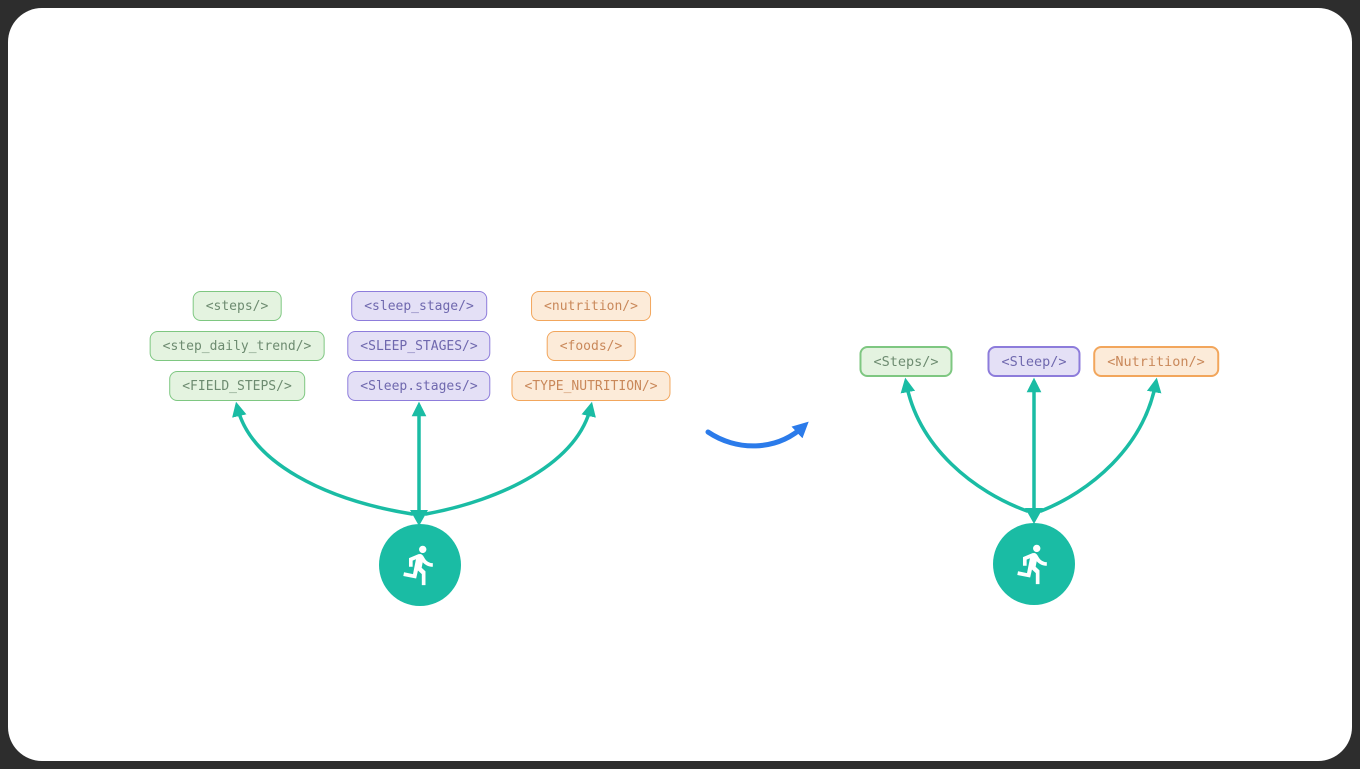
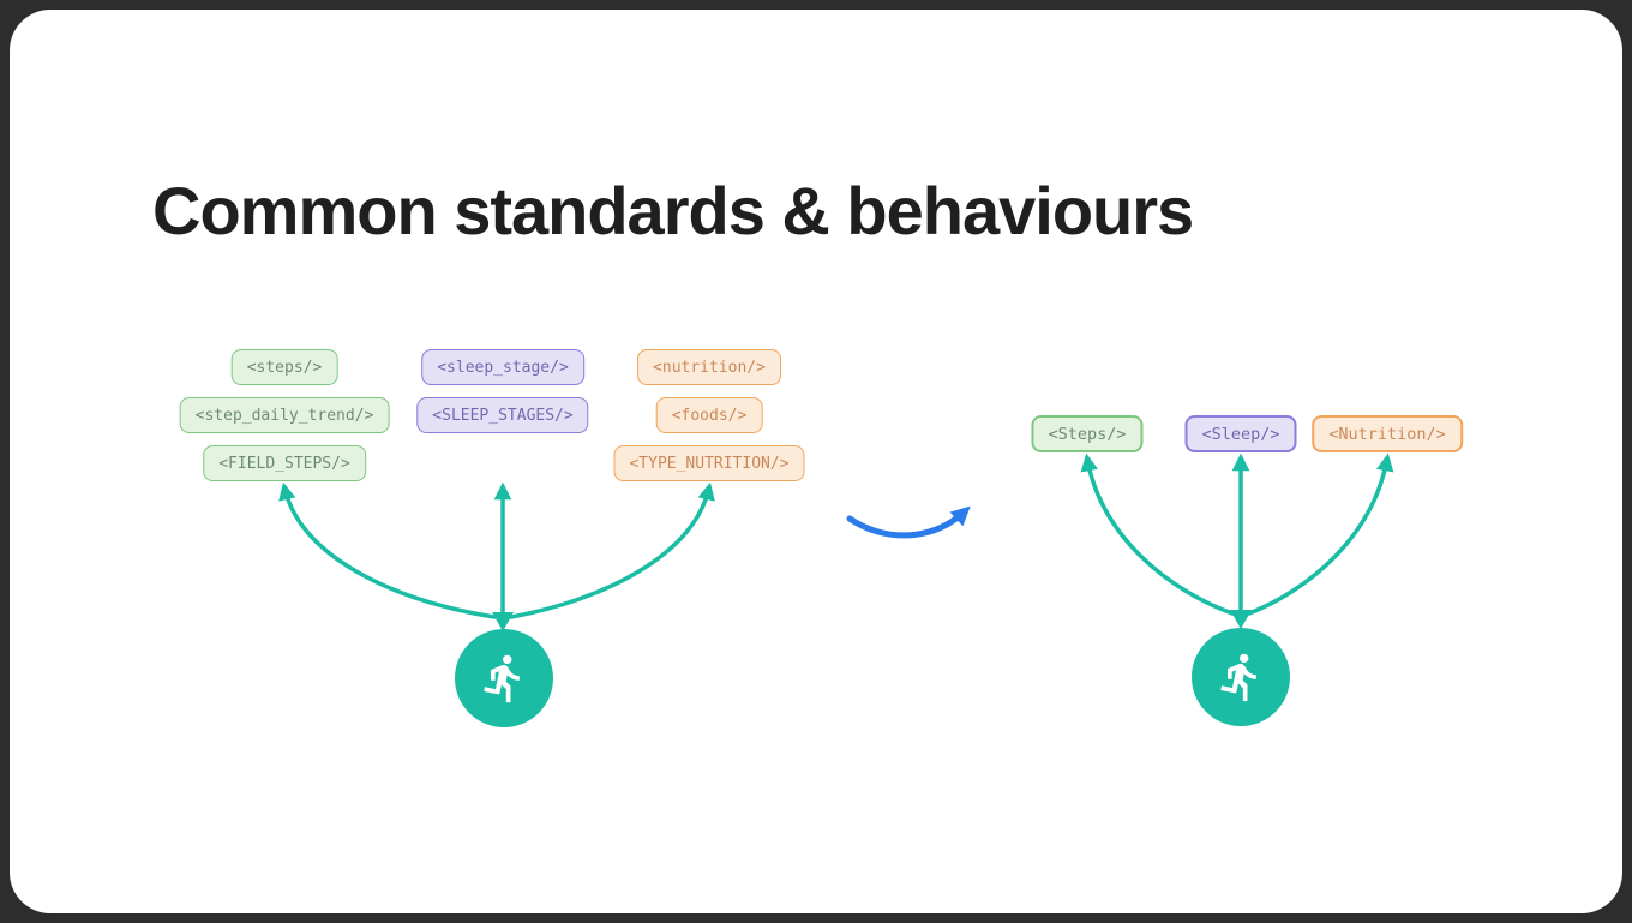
+ Common standards & behaviours
  <steps/>
  <step_daily_trend/>
  <FIELD_STEPS/>
  <sleep_stage/>
  <SLEEP_STAGES/>
- <Sleep.stages/>
  <nutrition/>
  <foods/>
  <TYPE_NUTRITION/>
  <Steps/>
  <Sleep/>
  <Nutrition/>
